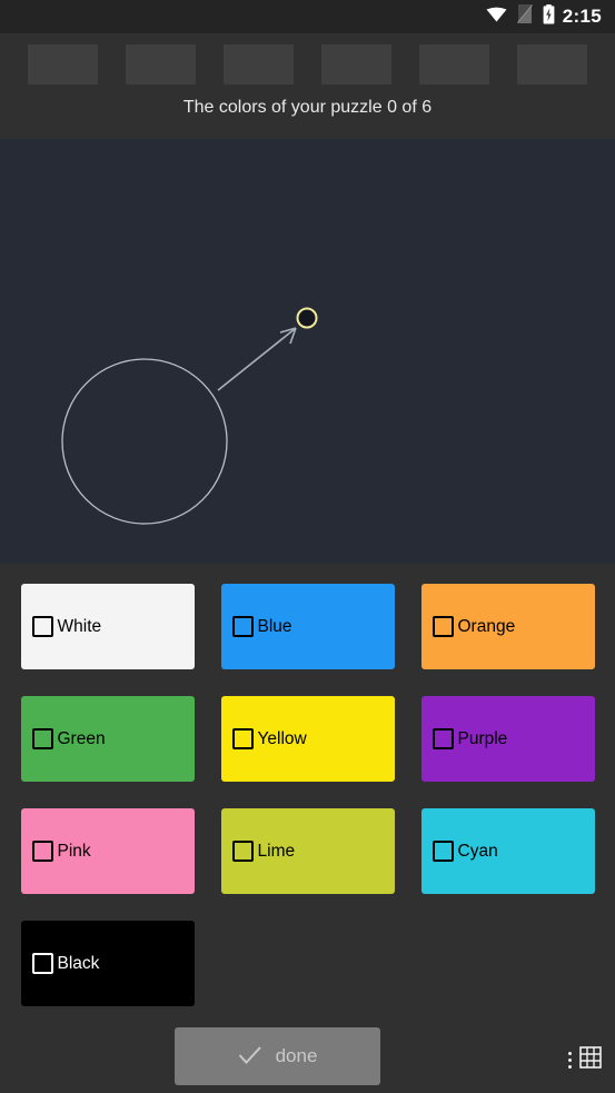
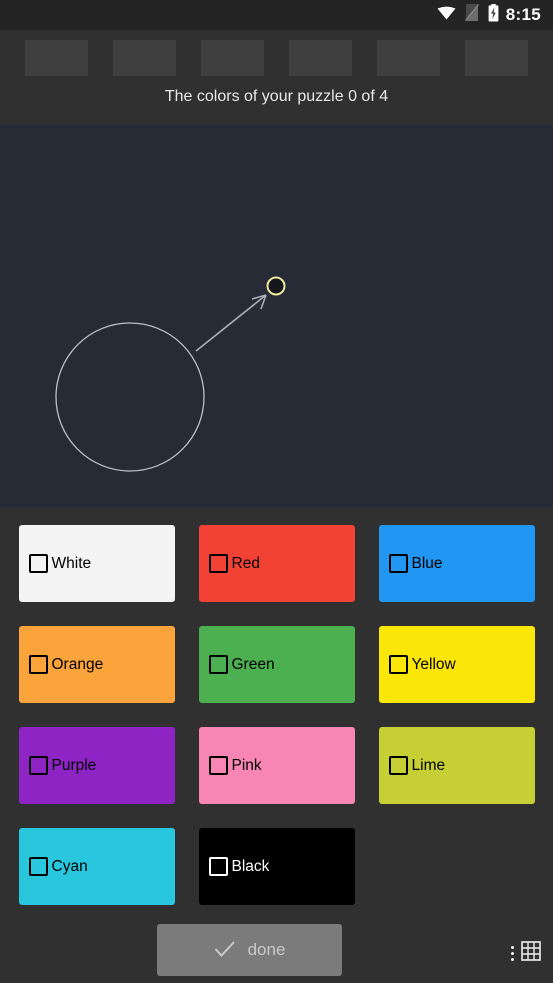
- 2:15
+ 8:15
- The colors of your puzzle 0 of 6
+ The colors of your puzzle 0 of 4
  White
+ Red
  Blue
  Orange
  Green
  Yellow
  Purple
  Pink
  Lime
  Cyan
  Black
  done
